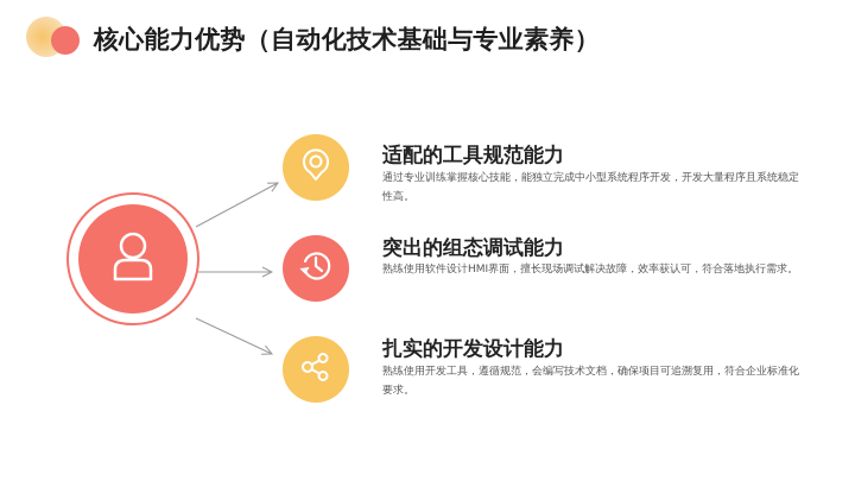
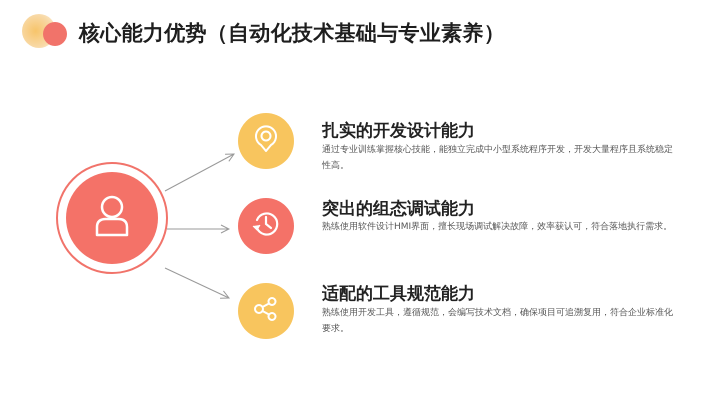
  核心能力优势（自动化技术基础与专业素养）
- 适配的工具规范能力
+ 扎实的开发设计能力
  通过专业训练掌握核心技能，能独立完成中小型系统程序开发，开发大量程序且系统稳定性高。
  突出的组态调试能力
  熟练使用软件设计HMI界面，擅长现场调试解决故障，效率获认可，符合落地执行需求。
- 扎实的开发设计能力
+ 适配的工具规范能力
  熟练使用开发工具，遵循规范，会编写技术文档，确保项目可追溯复用，符合企业标准化要求。
